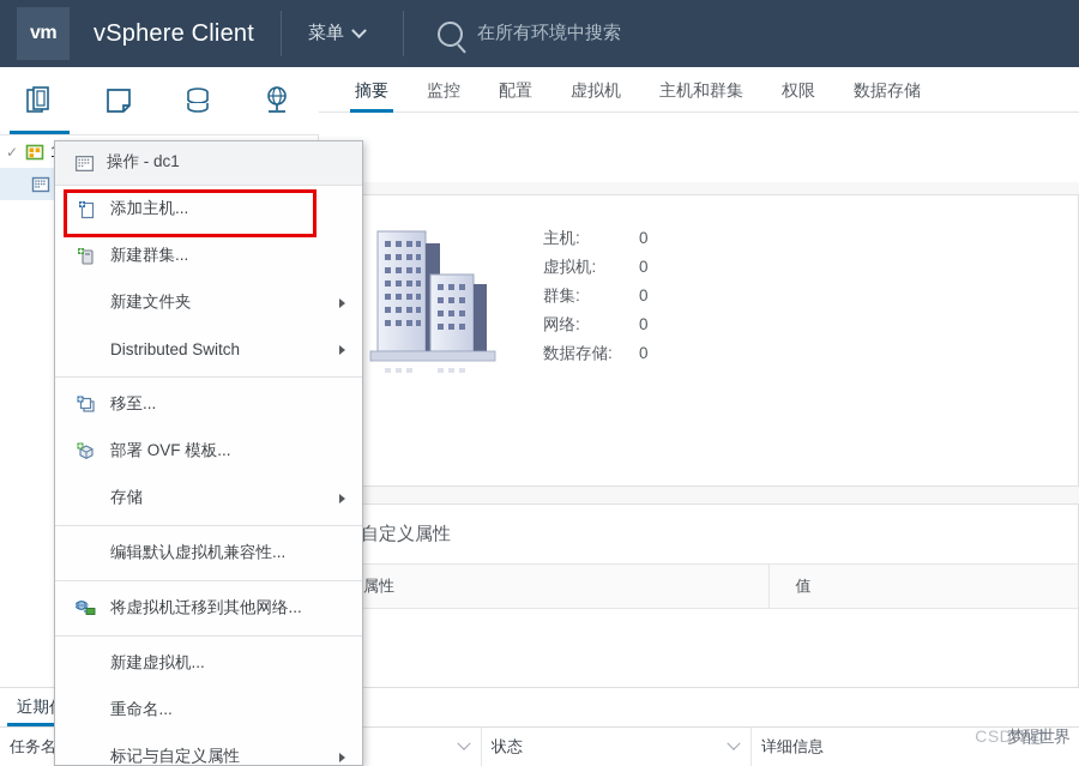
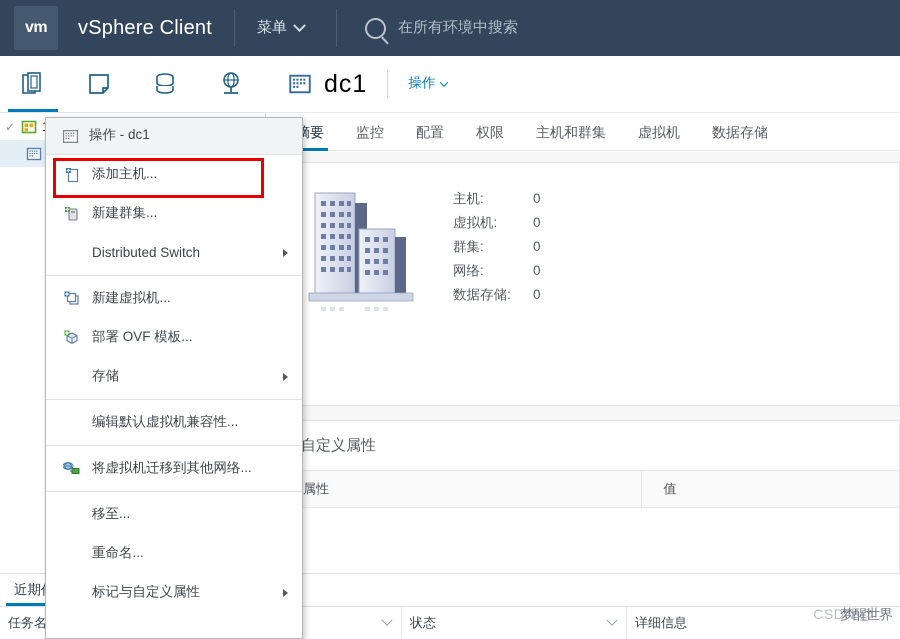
  vm
  vSphere Client
  菜单
  在所有环境中搜索
  ✓
+ dc1
+ 操作
  摘要
  监控
  配置
- 虚拟机
+ 权限
  主机和群集
- 权限
+ 虚拟机
  数据存储
  主机:
  0
  虚拟机:
  0
  群集:
  0
  网络:
  0
  数据存储:
  0
  自定义属性
  属性	值
  任务名
  状态
  详细信息
  CSDN @梦醒世界
  操作 - dc1
  添加主机...
  新建群集...
- 新建文件夹
  Distributed Switch
- 移至...
+ 新建虚拟机...
  部署 OVF 模板...
  存储
  编辑默认虚拟机兼容性...
  将虚拟机迁移到其他网络...
- 新建虚拟机...
+ 移至...
  重命名...
  标记与自定义属性
